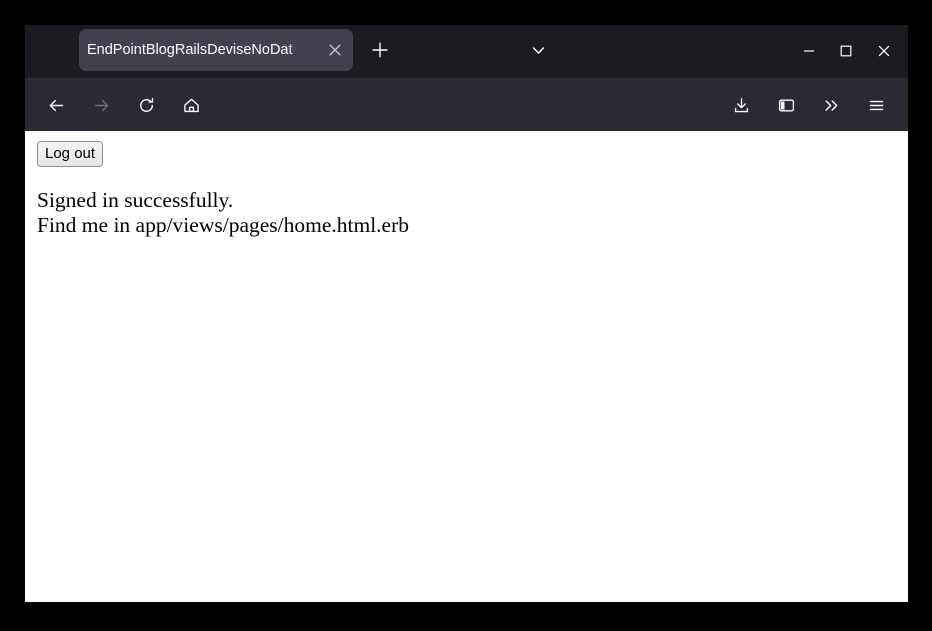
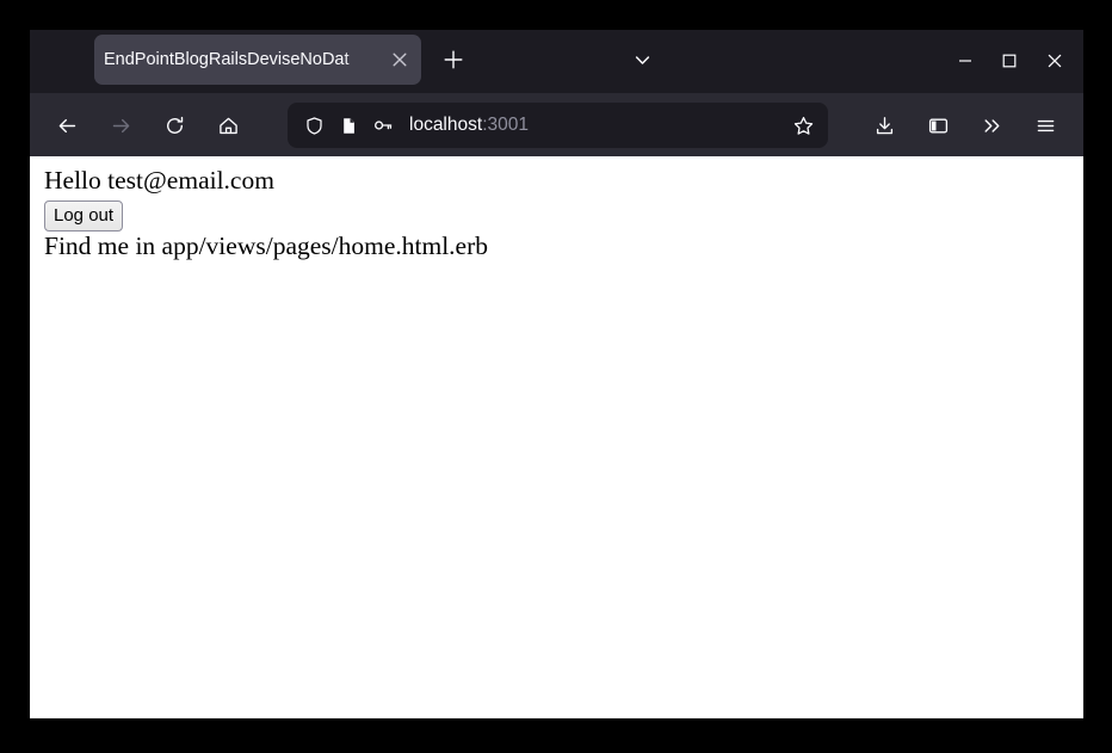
  EndPointBlogRailsDeviseNoDa
+ localhost:3001
+ Hello test@email.com
  Log out
- Signed in successfully.
  Find me in app/views/pages/home.html.erb
